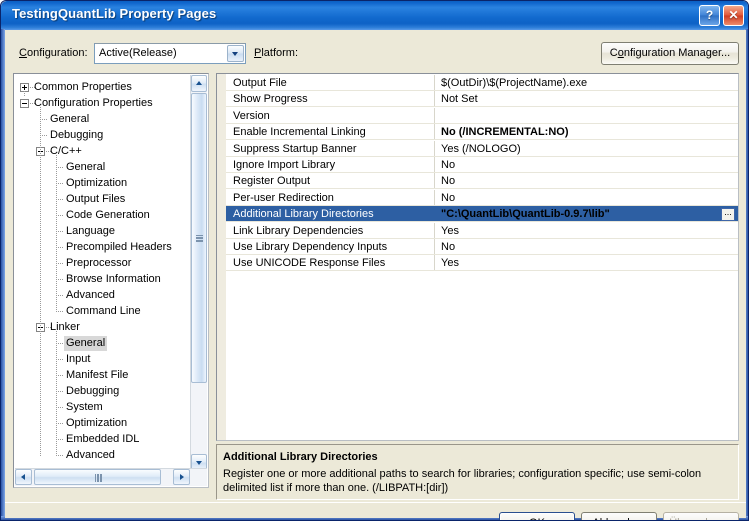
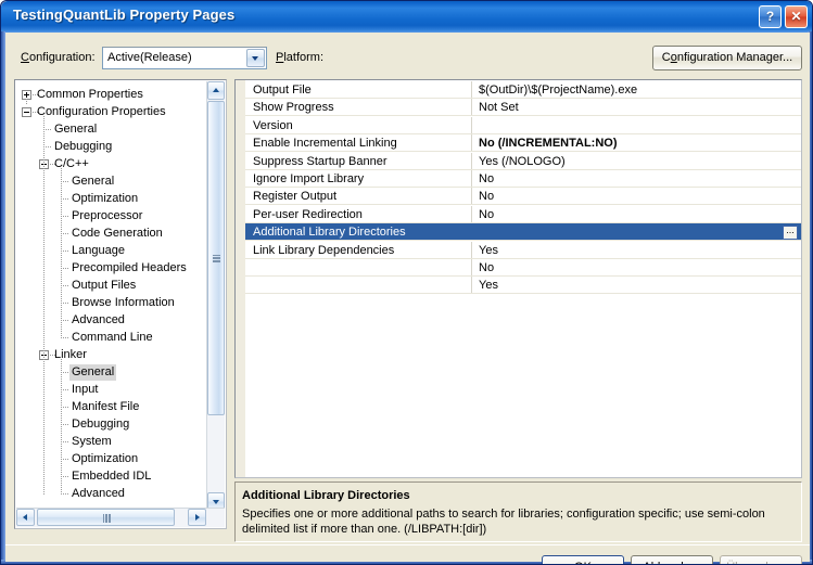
  TestingQuantLib Property Pages
  ?
  ✕
  Configuration:
  Active(Release)
  Platform:
  Configuration Manager...
  Common Properties
  Configuration Properties
  General
  Debugging
  C/C++
  General
  Optimization
- Output Files
+ Preprocessor
  Code Generation
  Language
  Precompiled Headers
- Preprocessor
+ Output Files
  Browse Information
  Advanced
  Command Line
  Linker
  General
  Input
  Manifest File
  Debugging
  System
  Optimization
  Embedded IDL
  Advanced
  Output File
  $(OutDir)\$(ProjectName).exe
  Show Progress
  Not Set
  Version
  Enable Incremental Linking
  No (/INCREMENTAL:NO)
  Suppress Startup Banner
  Yes (/NOLOGO)
  Ignore Import Library
  No
  Register Output
  No
  Per-user Redirection
  No
  Additional Library Directories
- "C:\QuantLib\QuantLib-0.9.7\lib"
  ...
  Link Library Dependencies
  Yes
- Use Library Dependency Inputs
  No
- Use UNICODE Response Files
  Yes
  Additional Library Directories
- Register one or more additional paths to search for libraries; configuration specific; use semi-colon delimited list if more than one. (/LIBPATH:[dir])
+ Specifies one or more additional paths to search for libraries; configuration specific; use semi-colon delimited list if more than one. (/LIBPATH:[dir])
